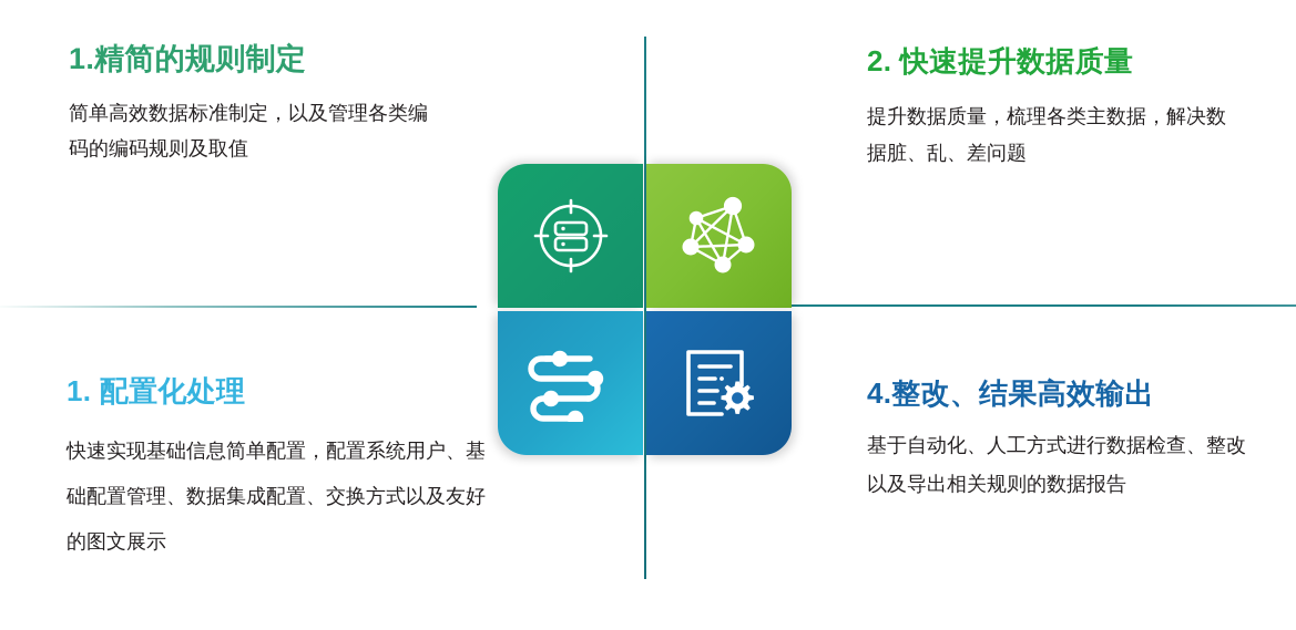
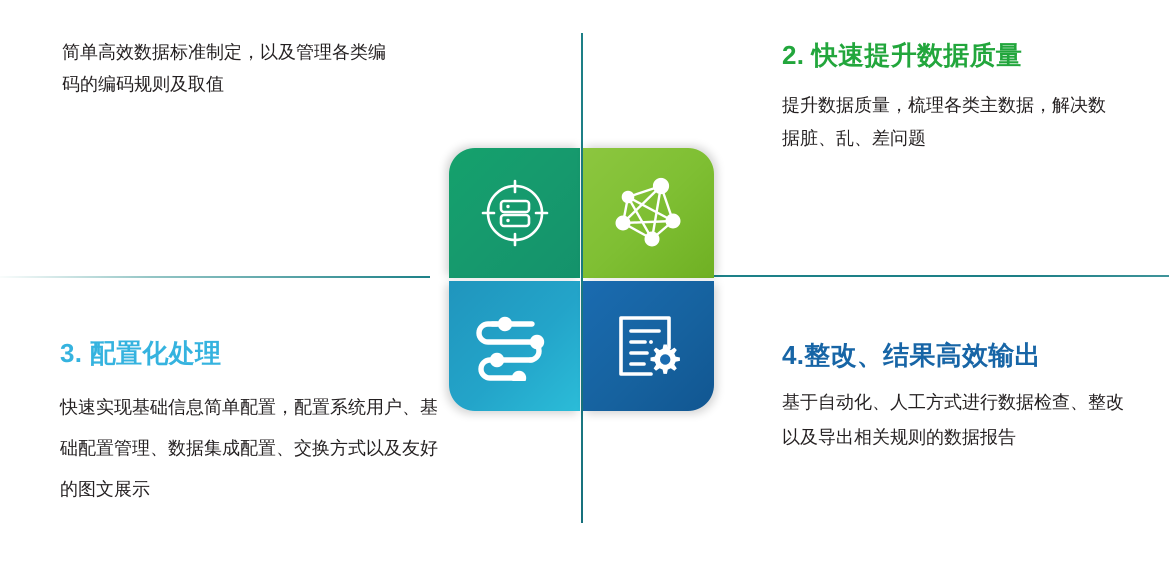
- 1.精简的规则制定
  简单高效数据标准制定，以及管理各类编码的编码规则及取值
  2. 快速提升数据质量
  提升数据质量，梳理各类主数据，解决数据脏、乱、差问题
- 1. 配置化处理
+ 3. 配置化处理
  快速实现基础信息简单配置，配置系统用户、基础配置管理、数据集成配置、交换方式以及友好的图文展示
  4.整改、结果高效输出
  基于自动化、人工方式进行数据检查、整改以及导出相关规则的数据报告
